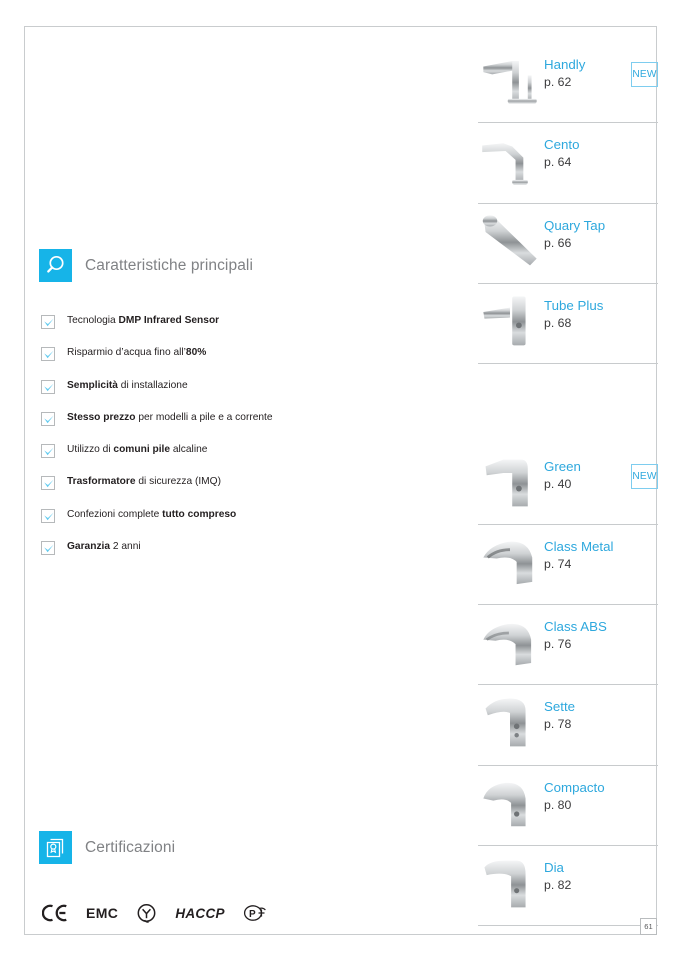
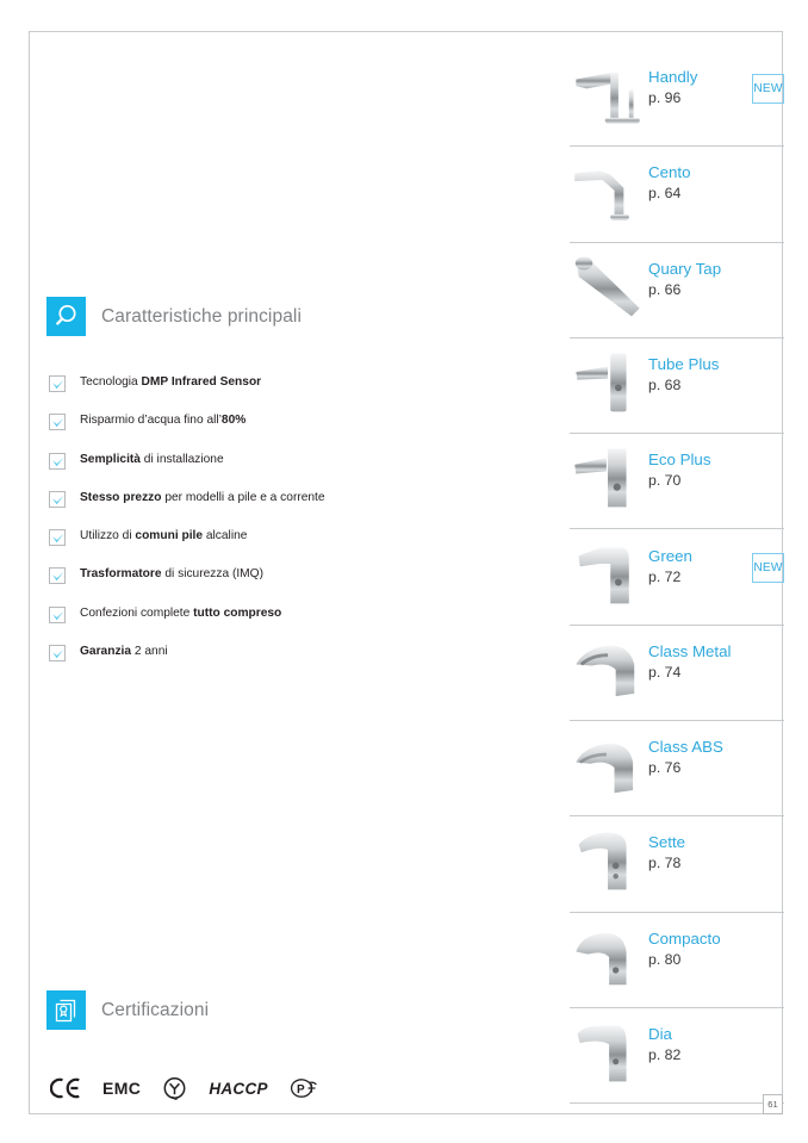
  Caratteristiche principali
  Tecnologia DMP Infrared Sensor
  Risparmio d’acqua fino all’80%
  Semplicità di installazione
  Stesso prezzo per modelli a pile e a corrente
  Utilizzo di comuni pile alcaline
  Trasformatore di sicurezza (IMQ)
  Confezioni complete tutto compreso
  Garanzia 2 anni
  Certificazioni
  EMC
  HACCP
  P
  Handly
- p. 62
+ p. 96
  NEW
  Cento
  p. 64
  Quary Tap
  p. 66
  Tube Plus
  p. 68
+ Eco Plus
+ p. 70
  Green
- p. 40
+ p. 72
  NEW
  Class Metal
  p. 74
  Class ABS
  p. 76
  Sette
  p. 78
  Compacto
  p. 80
  Dia
  p. 82
  61
